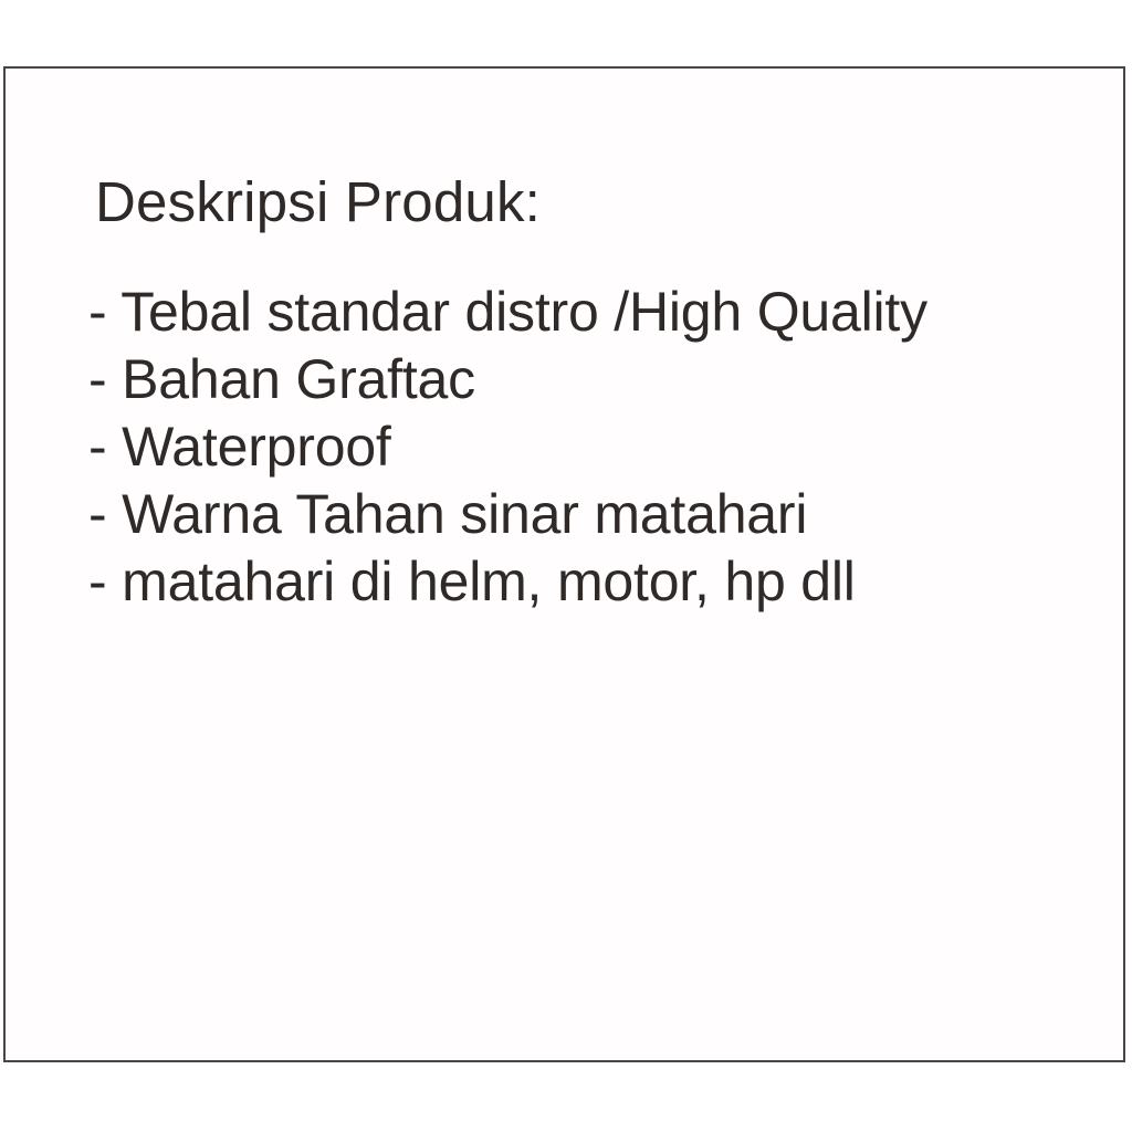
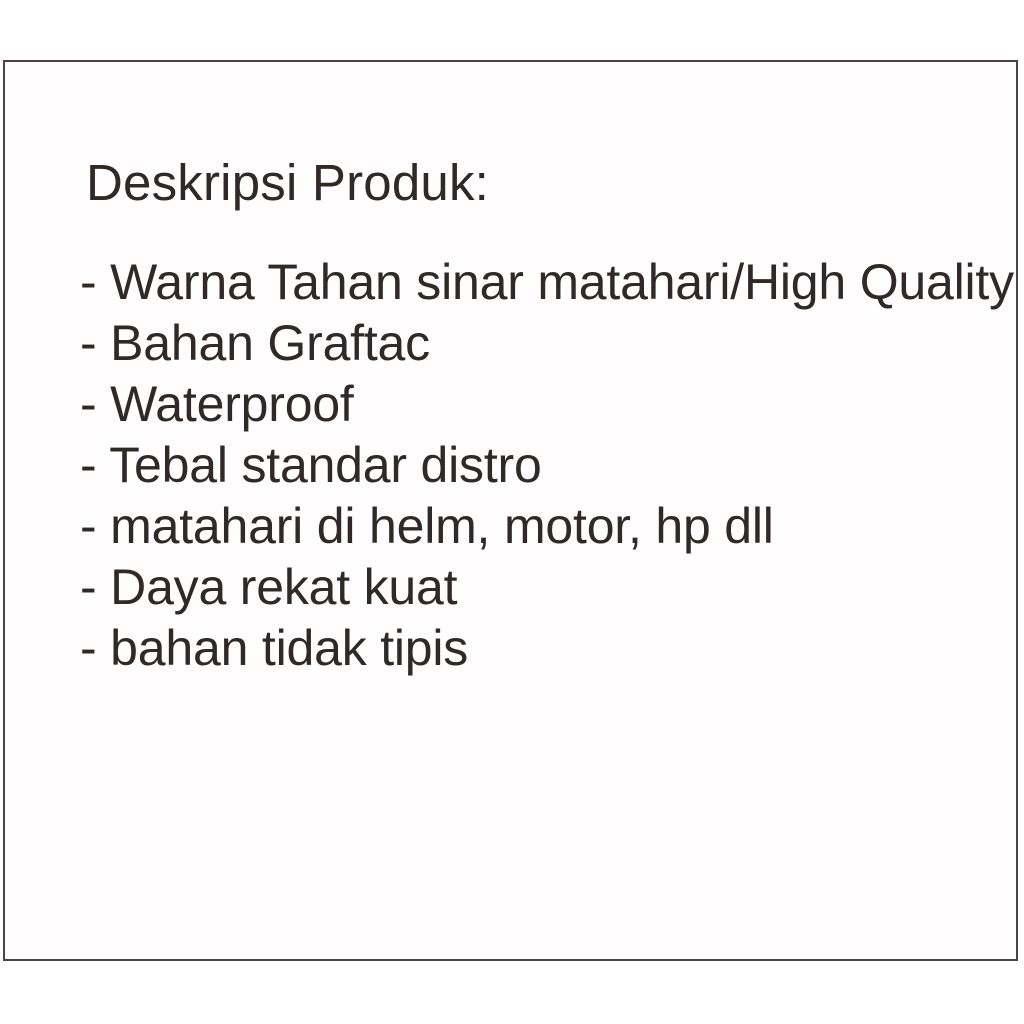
  Deskripsi Produk:
- - Tebal standar distro /High Quality
+ - Warna Tahan sinar matahari/High Quality
  - Bahan Graftac
  - Waterproof
- - Warna Tahan sinar matahari
+ - Tebal standar distro
  - matahari di helm, motor, hp dll
+ - Daya rekat kuat
+ - bahan tidak tipis
